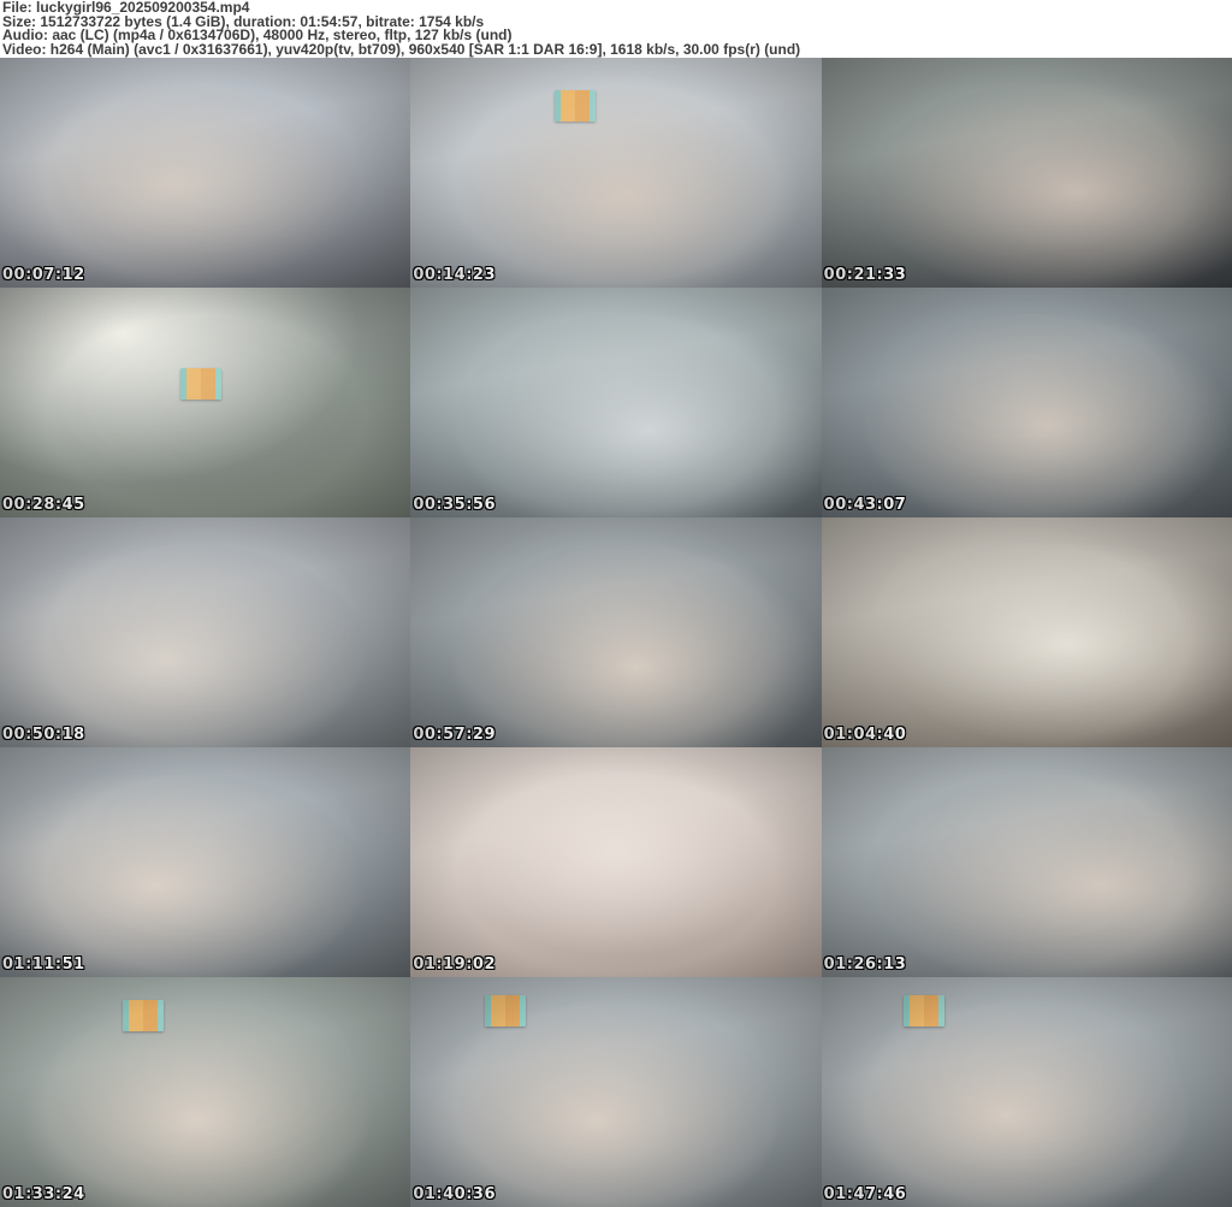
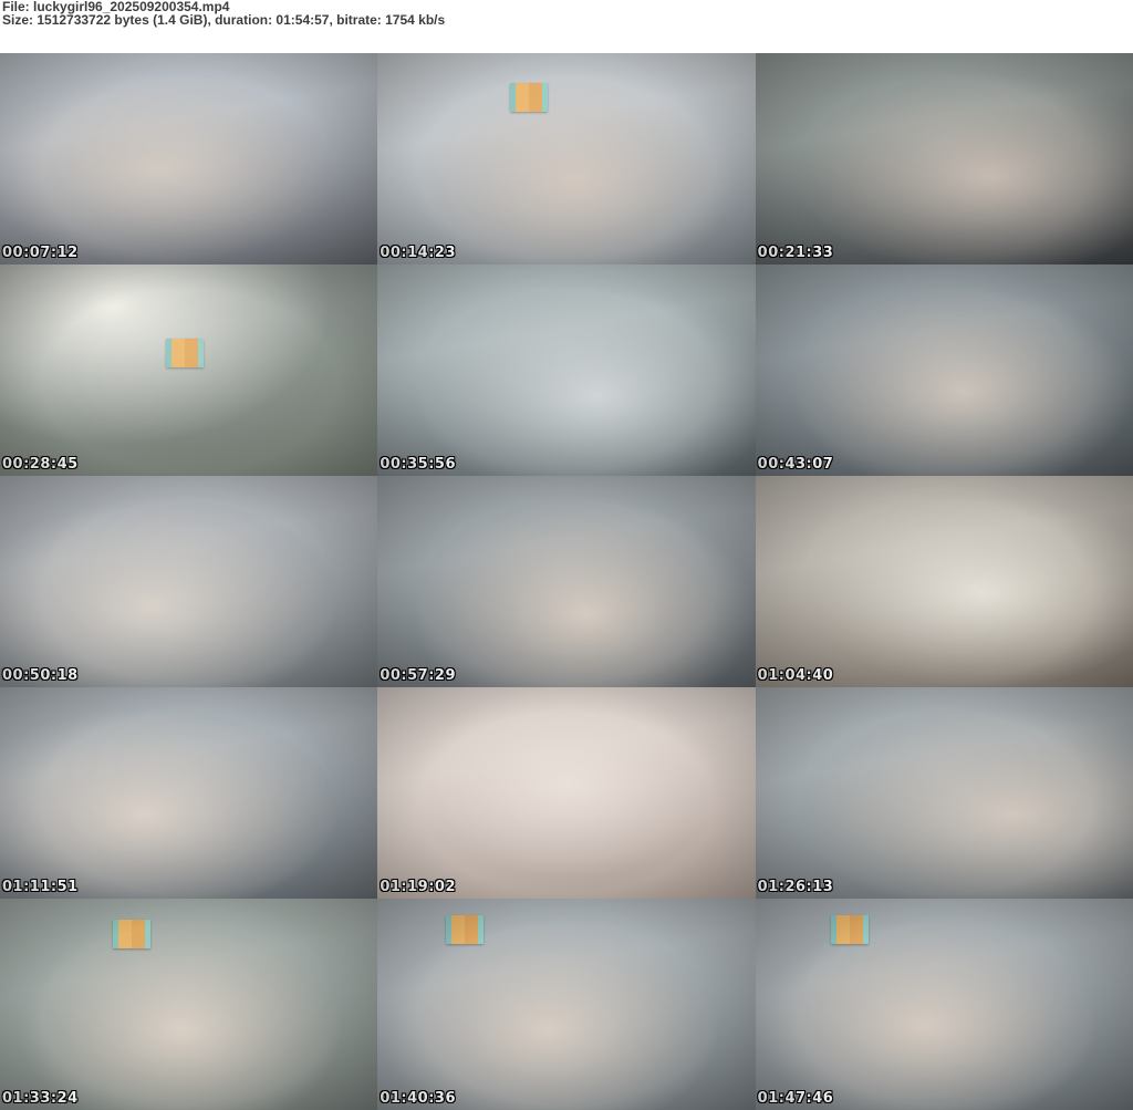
  File: luckygirl96_202509200354.mp4
  Size: 1512733722 bytes (1.4 GiB), duration: 01:54:57, bitrate: 1754 kb/s
- Audio: aac (LC) (mp4a / 0x6134706D), 48000 Hz, stereo, fltp, 127 kb/s (und)
- Video: h264 (Main) (avc1 / 0x31637661), yuv420p(tv, bt709), 960x540 [SAR 1:1 DAR 16:9], 1618 kb/s, 30.00 fps(r) (und)
